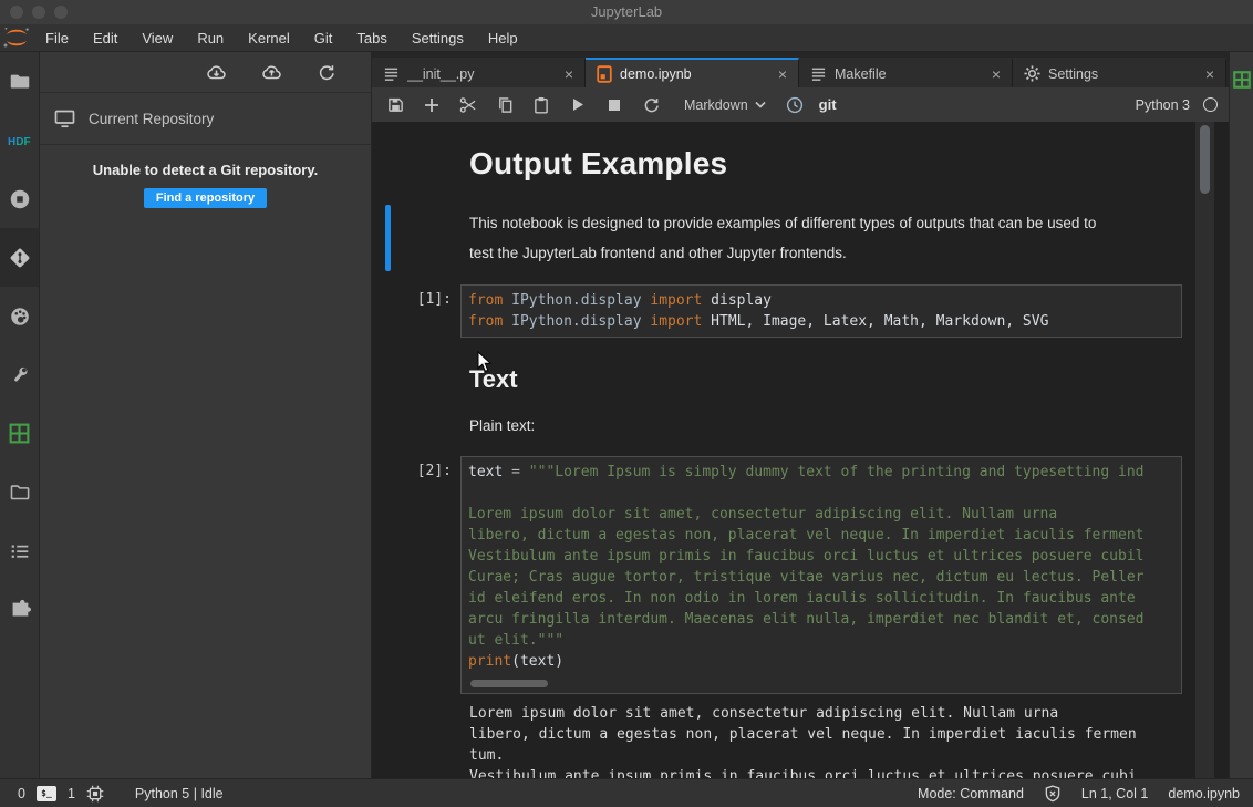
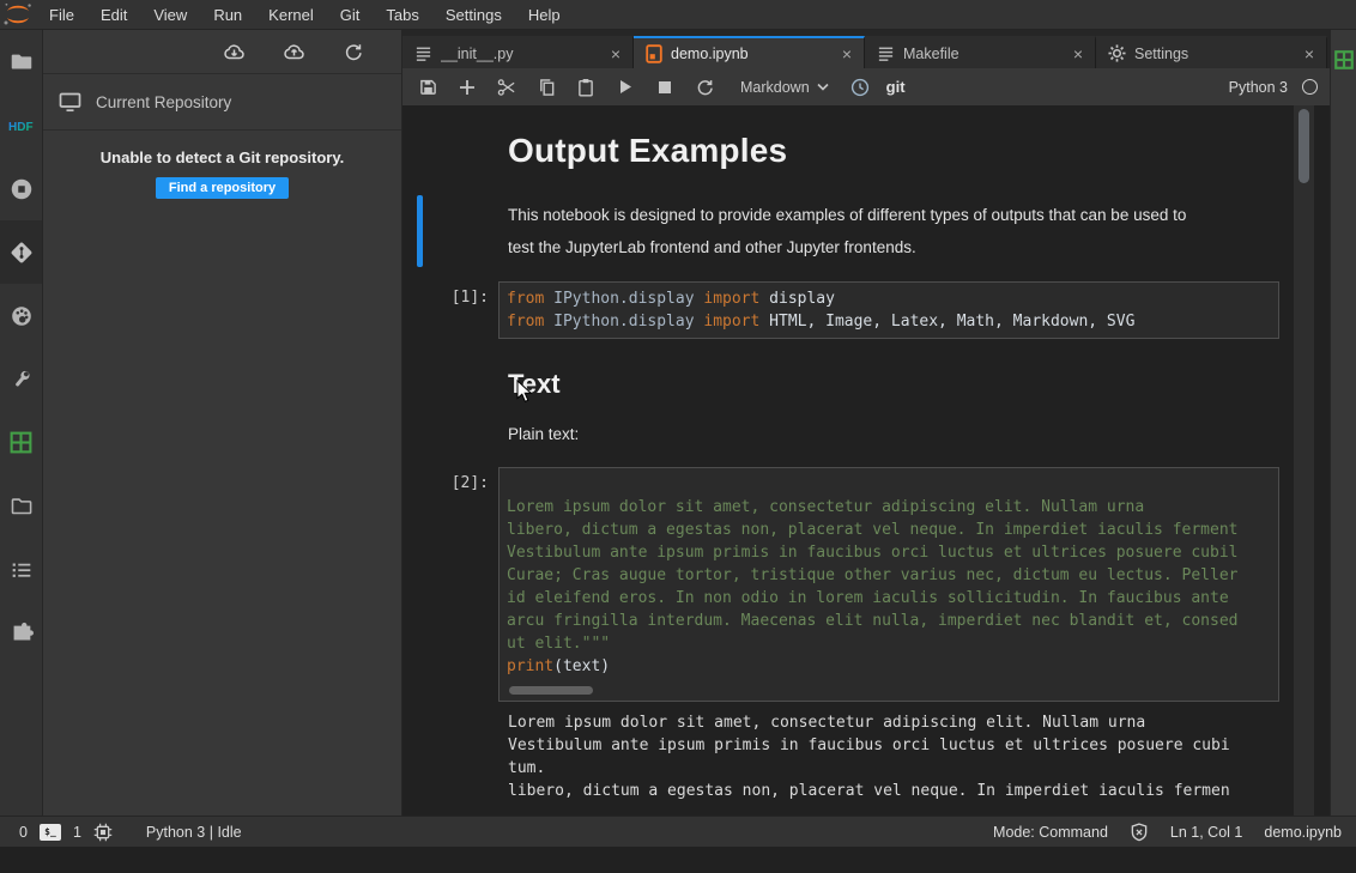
- JupyterLab
  File
  Edit
  View
  Run
  Kernel
  Git
  Tabs
  Settings
  Help
  HDF
  Current Repository
  Unable to detect a Git repository.
  Find a repository
  __init__.py
  ×
  demo.ipynb
  ×
  Makefile
  ×
  Settings
  ×
  Markdown
  git
  Python 3
  Output Examples
  This notebook is designed to provide examples of different types of outputs that can be used to
  test the JupyterLab frontend and other Jupyter frontends.
  [1]:
  from IPython.display import display
  from IPython.display import HTML, Image, Latex, Math, Markdown, SVG
  Text
  Plain text:
  [2]:
- text = """Lorem Ipsum is simply dummy text of the printing and typesetting ind
  Lorem ipsum dolor sit amet, consectetur adipiscing elit. Nullam urna
  libero, dictum a egestas non, placerat vel neque. In imperdiet iaculis ferment
  Vestibulum ante ipsum primis in faucibus orci luctus et ultrices posuere cubil
- Curae; Cras augue tortor, tristique vitae varius nec, dictum eu lectus. Peller
+ Curae; Cras augue tortor, tristique other varius nec, dictum eu lectus. Peller
  id eleifend eros. In non odio in lorem iaculis sollicitudin. In faucibus ante
  arcu fringilla interdum. Maecenas elit nulla, imperdiet nec blandit et, consed
  ut elit."""
  print(text)
  Lorem ipsum dolor sit amet, consectetur adipiscing elit. Nullam urna
- libero, dictum a egestas non, placerat vel neque. In imperdiet iaculis fermen
+ Vestibulum ante ipsum primis in faucibus orci luctus et ultrices posuere cubi
  tum.
- Vestibulum ante ipsum primis in faucibus orci luctus et ultrices posuere cubi
+ libero, dictum a egestas non, placerat vel neque. In imperdiet iaculis fermen
  0
  $_
  1
- Python 5 | Idle
+ Python 3 | Idle
  Mode: Command
  Ln 1, Col 1
  demo.ipynb
